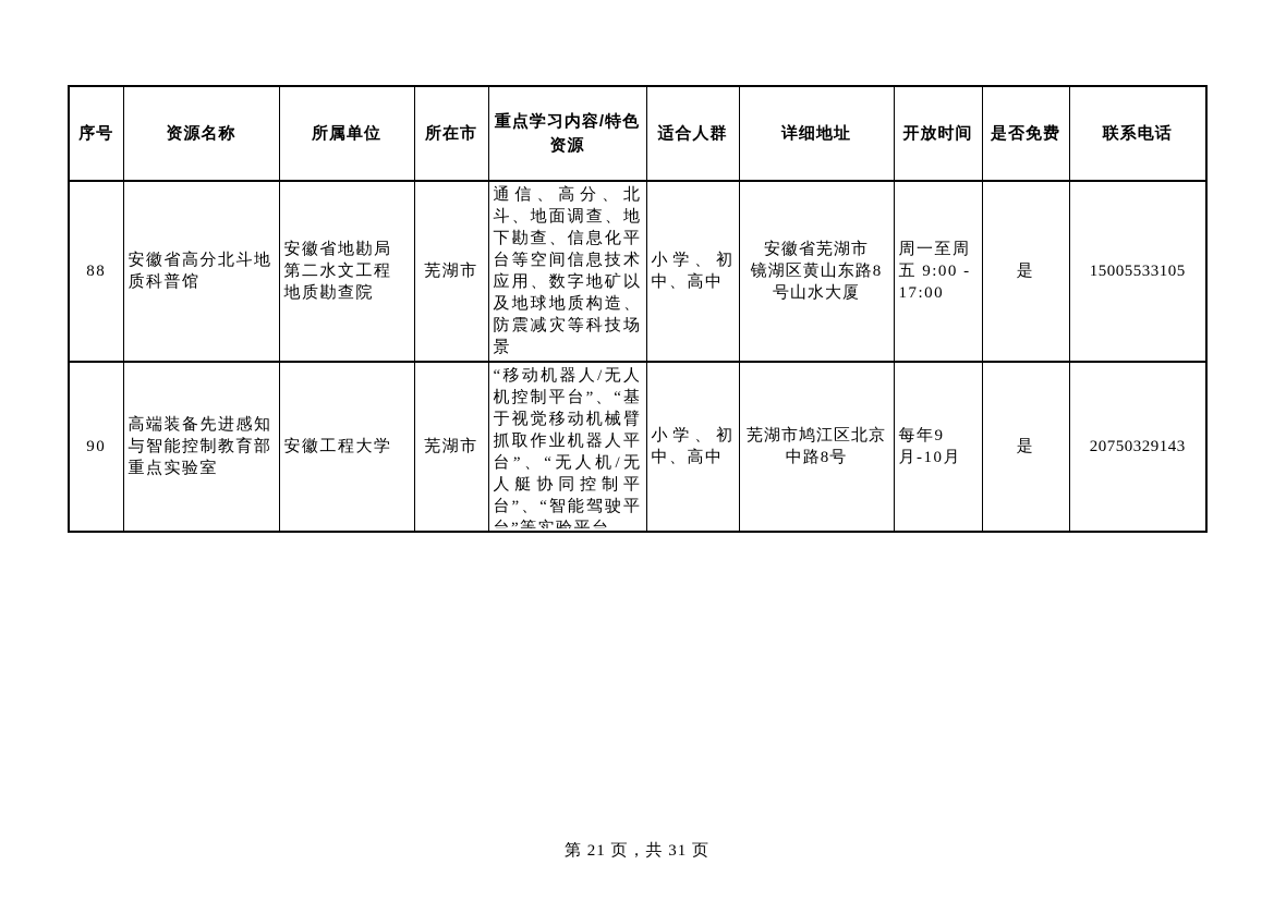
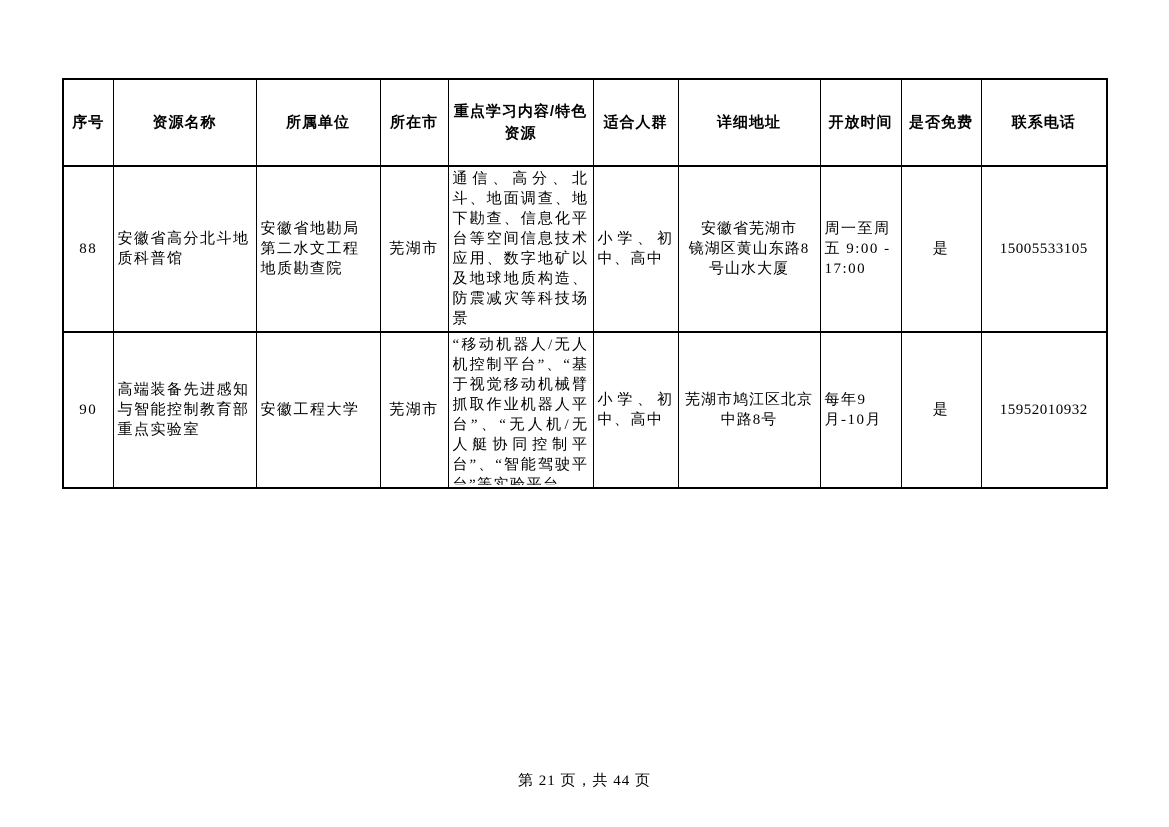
  序号	资源名称	所属单位	所在市	重点学习内容/特色资源	适合人群	详细地址	开放时间	是否免费	联系电话
  88	安徽省高分北斗地质科普馆	安徽省地勘局第二水文工程地质勘查院	芜湖市	通信、高分、北斗、地面调查、地下勘查、信息化平台等空间信息技术应用、数字地矿以及地球地质构造、防震减灾等科技场景	小学、初中、高中	安徽省芜湖市 镜湖区黄山东路8号山水大厦	周一至周五 9:00 - 17:00	是	15005533105
- 90	高端装备先进感知与智能控制教育部重点实验室	安徽工程大学	芜湖市	“移动机器人/无人机控制平台”、“基于视觉移动机械臂抓取作业机器人平台”、“无人机/无人艇协同控制平台”、“智能驾驶平	小学、初中、高中	芜湖市鸠江区北京中路8号	每年9月-10月	是	20750329143
+ 90	高端装备先进感知与智能控制教育部重点实验室	安徽工程大学	芜湖市	“移动机器人/无人机控制平台”、“基于视觉移动机械臂抓取作业机器人平台”、“无人机/无人艇协同控制平台”、“智能驾驶平	小学、初中、高中	芜湖市鸠江区北京中路8号	每年9月-10月	是	15952010932
- 第 21 页，共 31 页
+ 第 21 页，共 44 页
